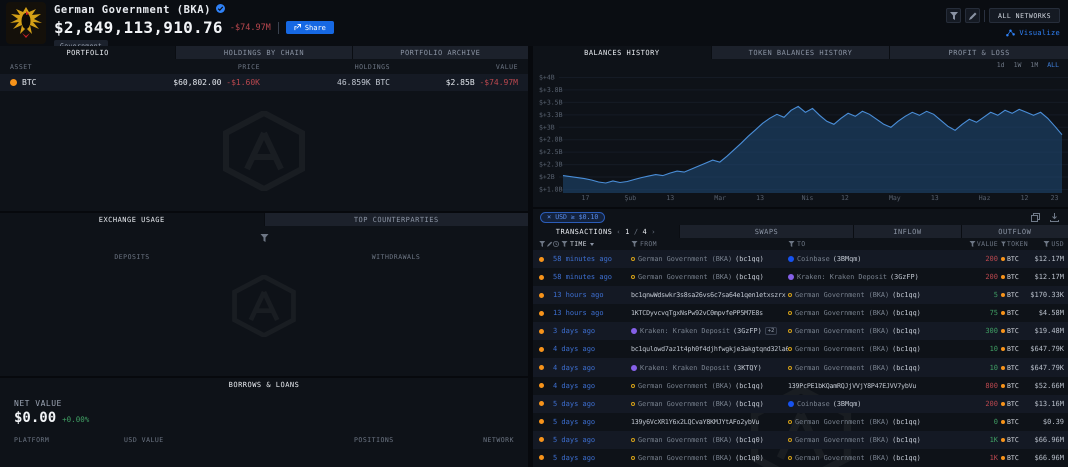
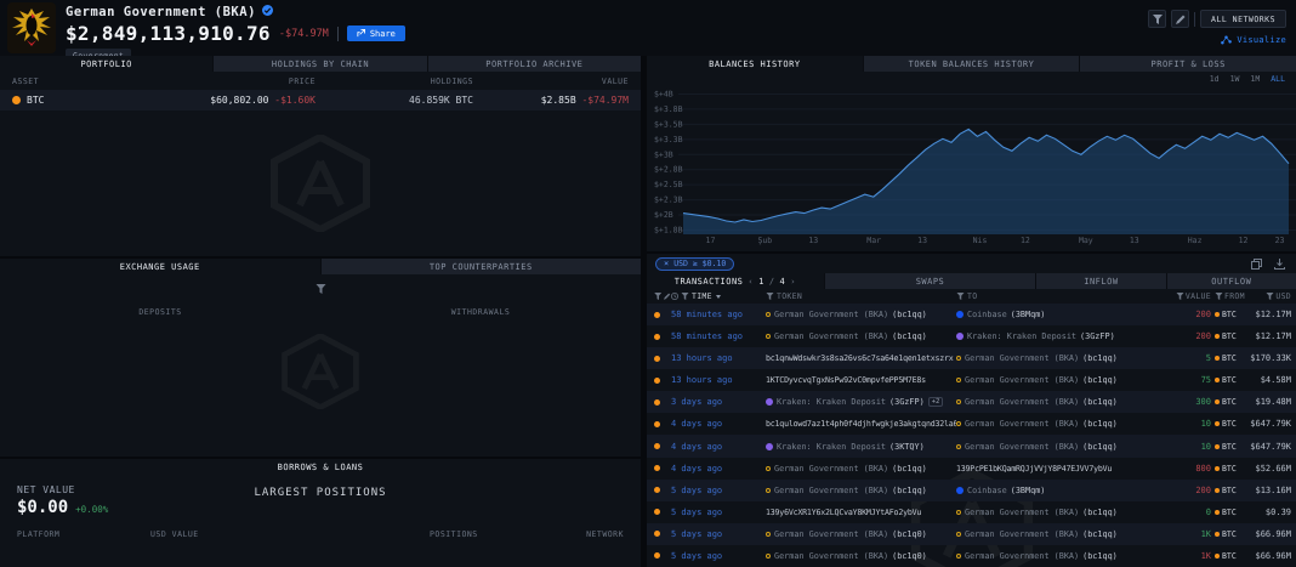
  German Government (BKA)
  $2,849,113,910.76
  -$74.97M
  Share
  ALL NETWORKS
  Visualize
  PORTFOLIO
  HOLDINGS BY CHAIN
  PORTFOLIO ARCHIVE
  ASSET
  PRICE
  HOLDINGS
  VALUE
  BTC
  $60,802.00 -$1.60K
  46.859K BTC
  $2.85B -$74.97M
  EXCHANGE USAGE
  TOP COUNTERPARTIES
  DEPOSITS
  WITHDRAWALS
  BORROWS & LOANS
  NET VALUE
  $0.00
  +0.00%
+ LARGEST POSITIONS
  PLATFORM
  USD VALUE
  POSITIONS
  NETWORK
  BALANCES HISTORY
  TOKEN BALANCES HISTORY
  PROFIT & LOSS
  1d
  1W
  1M
  ALL
  $+4B
  $+3.8B
  $+3.5B
  $+3.3B
  $+3B
  $+2.8B
  $+2.5B
  $+2.3B
  $+2B
  $+1.8B
  17
  Şub
  13
  Mar
  13
  Nis
  12
  May
  13
  Haz
  12
  23
  ×
  USD ≥ $0.10
  TRANSACTIONS
  ‹
  1
  /
  4
  ›
  SWAPS
  INFLOW
  OUTFLOW
  TIME
- FROM
+ TOKEN
  TO
  VALUE
- TOKEN
+ FROM
  USD
  58 minutes ago
  German Government (BKA)
  (bc1qq)
  Coinbase
  (3BMqm)
  200
  BTC
  $12.17M
  58 minutes ago
  German Government (BKA)
  (bc1qq)
  Kraken: Kraken Deposit
  (3GzFP)
  200
  BTC
  $12.17M
  13 hours ago
  bc1qnwWdswkr3s8sa26vs6c7sa64e1qen1etxszrx
  German Government (BKA)
  (bc1qq)
  5
  BTC
  $170.33K
  13 hours ago
  1KTCDyvcvqTgxNsPw92vC0mpvfePP5M7E8s
  German Government (BKA)
  (bc1qq)
  75
  BTC
  $4.58M
  3 days ago
  Kraken: Kraken Deposit
  (3GzFP)
  German Government (BKA)
  (bc1qq)
  300
  BTC
  $19.48M
  4 days ago
  German Government (BKA)
  (bc1qq)
  10
  BTC
  $647.79K
  4 days ago
  Kraken: Kraken Deposit
  (3KTQY)
  German Government (BKA)
  (bc1qq)
  10
  BTC
  $647.79K
  4 days ago
  German Government (BKA)
  (bc1qq)
  139PcPE1bKQamRQJjVVjY8P47EJVV7ybVu
  800
  BTC
  $52.66M
  5 days ago
  German Government (BKA)
  (bc1qq)
  Coinbase
  (3BMqm)
  200
  BTC
  $13.16M
  5 days ago
  139y6VcXR1Y6x2LQCvaY8KMJYtAFo2ybVu
  German Government (BKA)
  (bc1qq)
  0
  BTC
  $0.39
  5 days ago
  German Government (BKA)
  (bc1q0)
  German Government (BKA)
  (bc1qq)
  1K
  BTC
  $66.96M
  5 days ago
  German Government (BKA)
  (bc1q0)
  German Government (BKA)
  (bc1qq)
  1K
  BTC
  $66.96M
